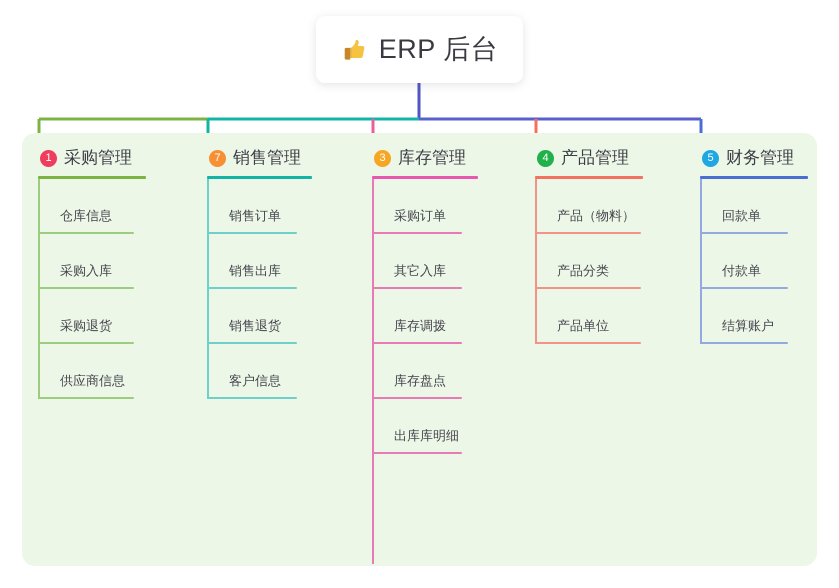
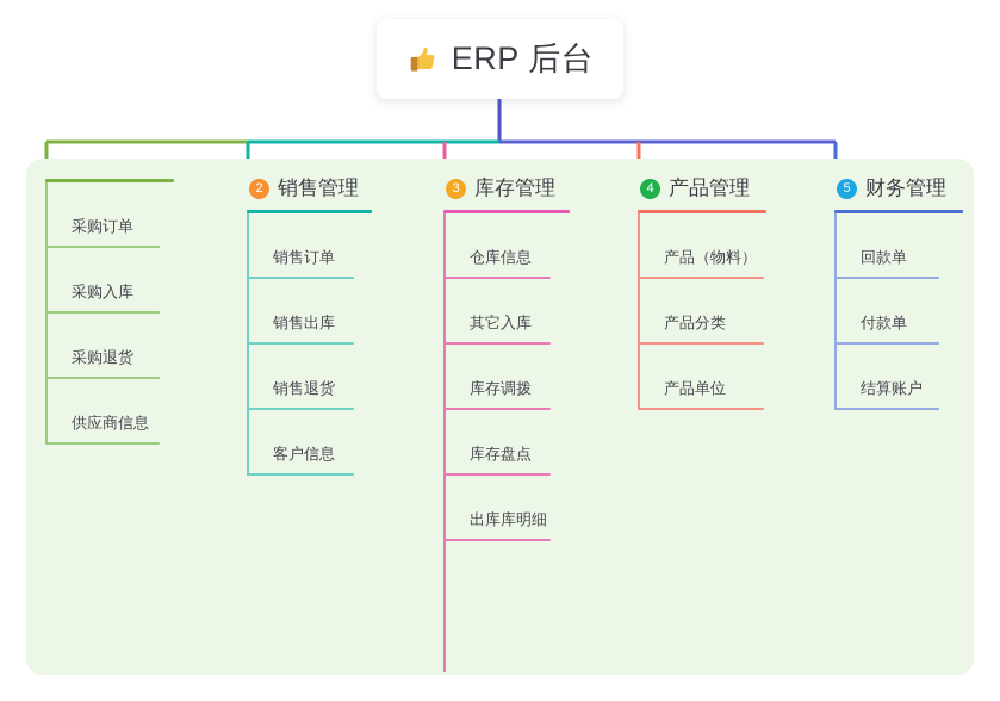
  ERP 后台
- 1
- 采购管理
- 仓库信息
+ 采购订单
  采购入库
  采购退货
  供应商信息
- 7
+ 2
  销售管理
  销售订单
  销售出库
  销售退货
  客户信息
  3
  库存管理
- 采购订单
+ 仓库信息
  其它入库
  库存调拨
  库存盘点
  出库库明细
  4
  产品管理
  产品（物料）
  产品分类
  产品单位
  5
  财务管理
  回款单
  付款单
  结算账户
